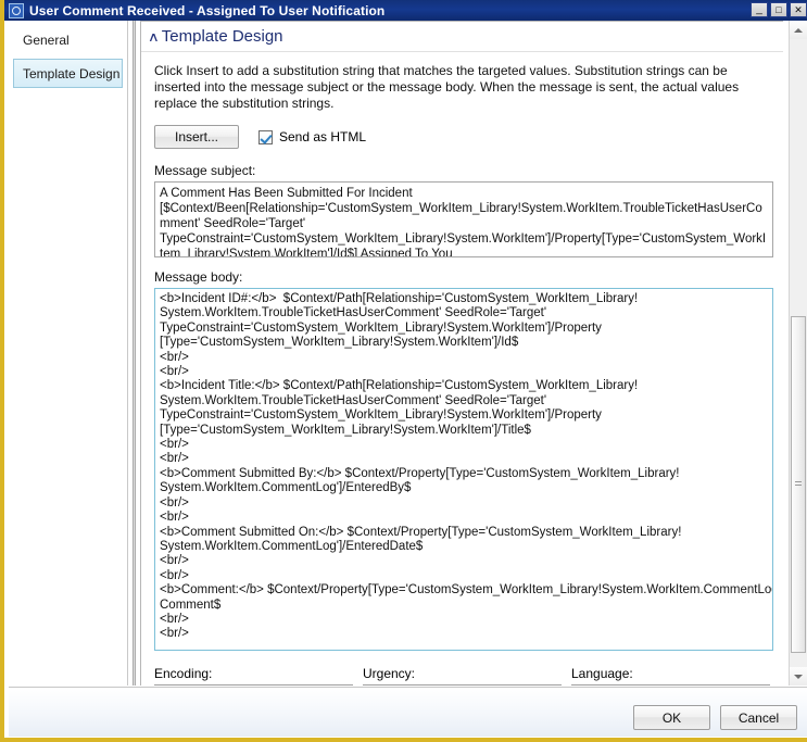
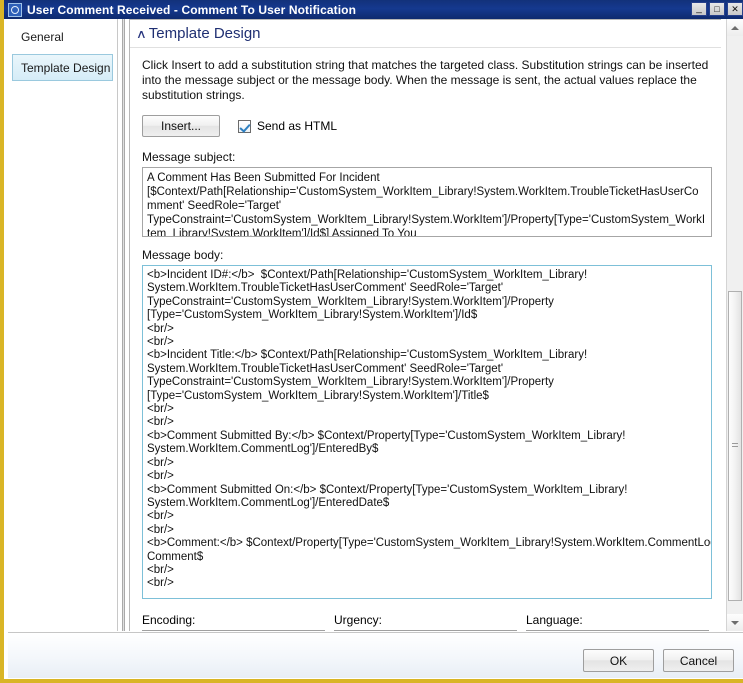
- User Comment Received - Assigned To User Notification
+ User Comment Received - Comment To User Notification
  _
  □
  ✕
  General
  Template Design
  ∧
  Template Design
- Click Insert to add a substitution string that matches the targeted values. Substitution strings can be inserted into the message subject or the message body. When the message is sent, the actual values replace the substitution strings.
+ Click Insert to add a substitution string that matches the targeted class. Substitution strings can be inserted into the message subject or the message body. When the message is sent, the actual values replace the substitution strings.
  Insert...
  Send as HTML
  Message subject:
- A Comment Has Been Submitted For Incident [$Context/Been[Relationship='CustomSystem_WorkItem_Library!System.WorkItem.TroubleTicketHasUserComment' SeedRole='Target' TypeConstraint='CustomSystem_WorkItem_Library!System.WorkItem']/Property[Type='CustomSystem_WorkItem_Library!System.WorkItem']/Id$] Assigned To You
+ A Comment Has Been Submitted For Incident [$Context/Path[Relationship='CustomSystem_WorkItem_Library!System.WorkItem.TroubleTicketHasUserComment' SeedRole='Target' TypeConstraint='CustomSystem_WorkItem_Library!System.WorkItem']/Property[Type='CustomSystem_WorkItem_Library!System.WorkItem']/Id$] Assigned To You
  Message body:
  <b>Incident ID#:</b> $Context/Path[Relationship='CustomSystem_WorkItem_Library!
  System.WorkItem.TroubleTicketHasUserComment' SeedRole='Target'
  TypeConstraint='CustomSystem_WorkItem_Library!System.WorkItem']/Property
  [Type='CustomSystem_WorkItem_Library!System.WorkItem']/Id$
  <br/>
  <br/>
  <b>Incident Title:</b> $Context/Path[Relationship='CustomSystem_WorkItem_Library!
  System.WorkItem.TroubleTicketHasUserComment' SeedRole='Target'
  TypeConstraint='CustomSystem_WorkItem_Library!System.WorkItem']/Property
  [Type='CustomSystem_WorkItem_Library!System.WorkItem']/Title$
  <br/>
  <br/>
  <b>Comment Submitted By:</b> $Context/Property[Type='CustomSystem_WorkItem_Library!
  System.WorkItem.CommentLog']/EnteredBy$
  <br/>
  <br/>
  <b>Comment Submitted On:</b> $Context/Property[Type='CustomSystem_WorkItem_Library!
  System.WorkItem.CommentLog']/EnteredDate$
  <br/>
  <br/>
  <b>Comment:</b> $Context/Property[Type='CustomSystem_WorkItem_Library!System.WorkItem.CommentLo
  Comment$
  <br/>
  <br/>
  Encoding:
  Urgency:
  Language:
  OK
  Cancel
